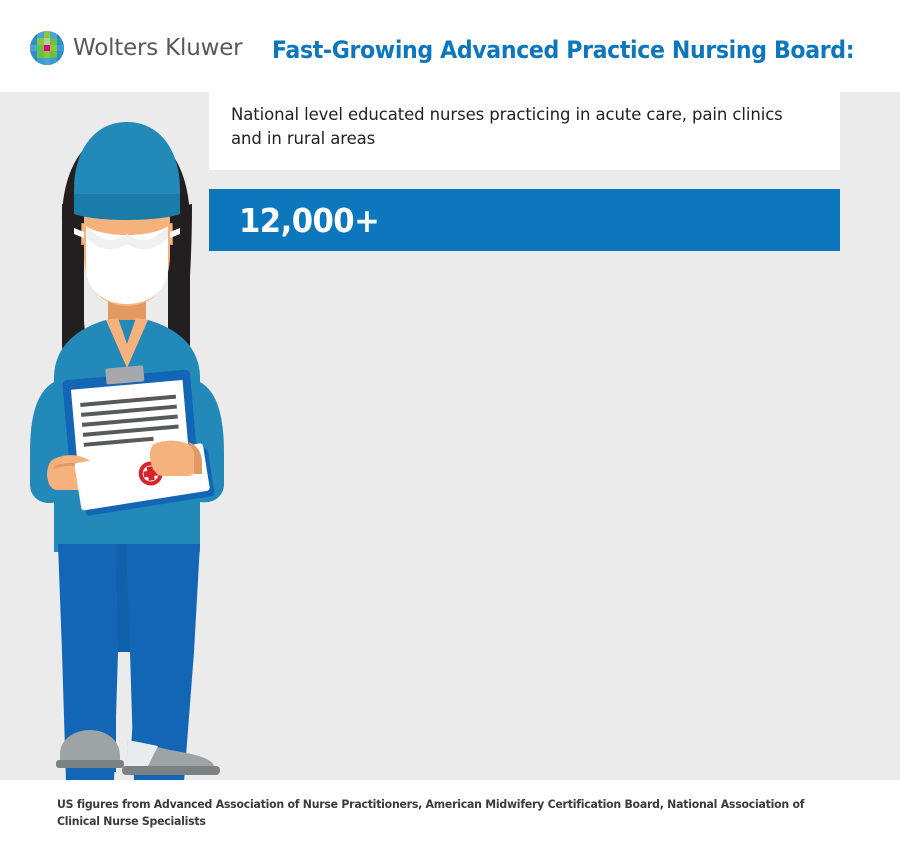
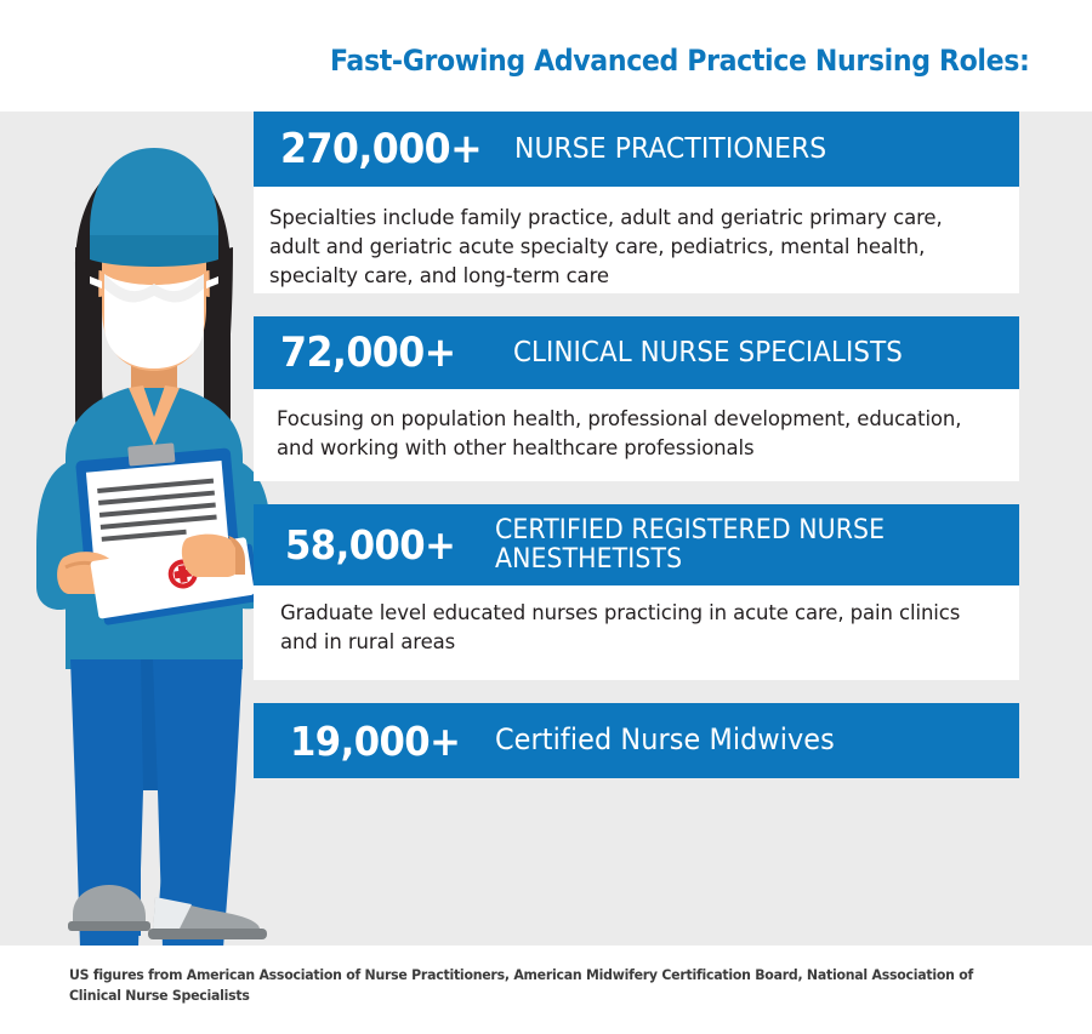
- Wolters Kluwer
- Fast-Growing Advanced Practice Nursing Board:
+ Fast-Growing Advanced Practice Nursing Roles:
+ 270,000+
+ NURSE PRACTITIONERS
+ Specialties include family practice, adult and geriatric primary care, adult and geriatric acute specialty care, pediatrics, mental health, specialty care, and long-term care
+ 72,000+
+ CLINICAL NURSE SPECIALISTS
+ Focusing on population health, professional development, education, and working with other healthcare professionals
+ 58,000+
+ CERTIFIED REGISTERED NURSE ANESTHETISTS
- National level educated nurses practicing in acute care, pain clinics and in rural areas
+ Graduate level educated nurses practicing in acute care, pain clinics and in rural areas
- 12,000+
+ 19,000+
+ Certified Nurse Midwives
- US figures from Advanced Association of Nurse Practitioners, American Midwifery Certification Board, National Association of Clinical Nurse Specialists
+ US figures from American Association of Nurse Practitioners, American Midwifery Certification Board, National Association of Clinical Nurse Specialists
